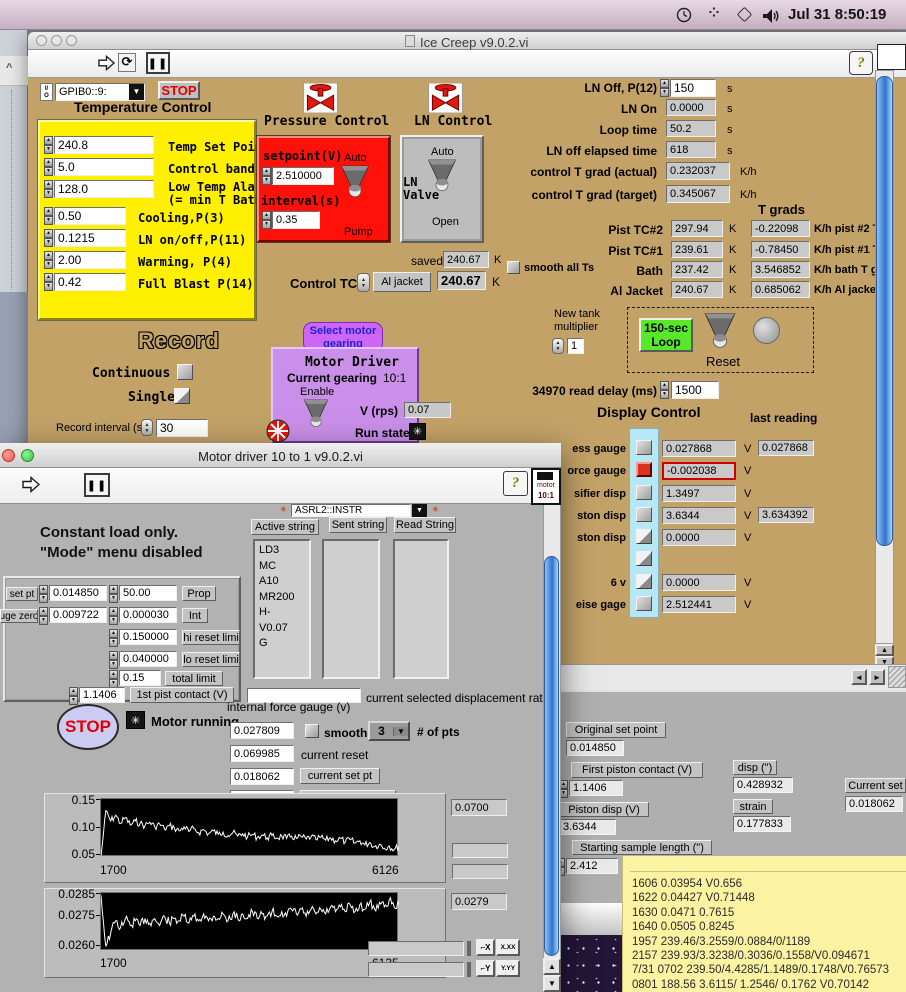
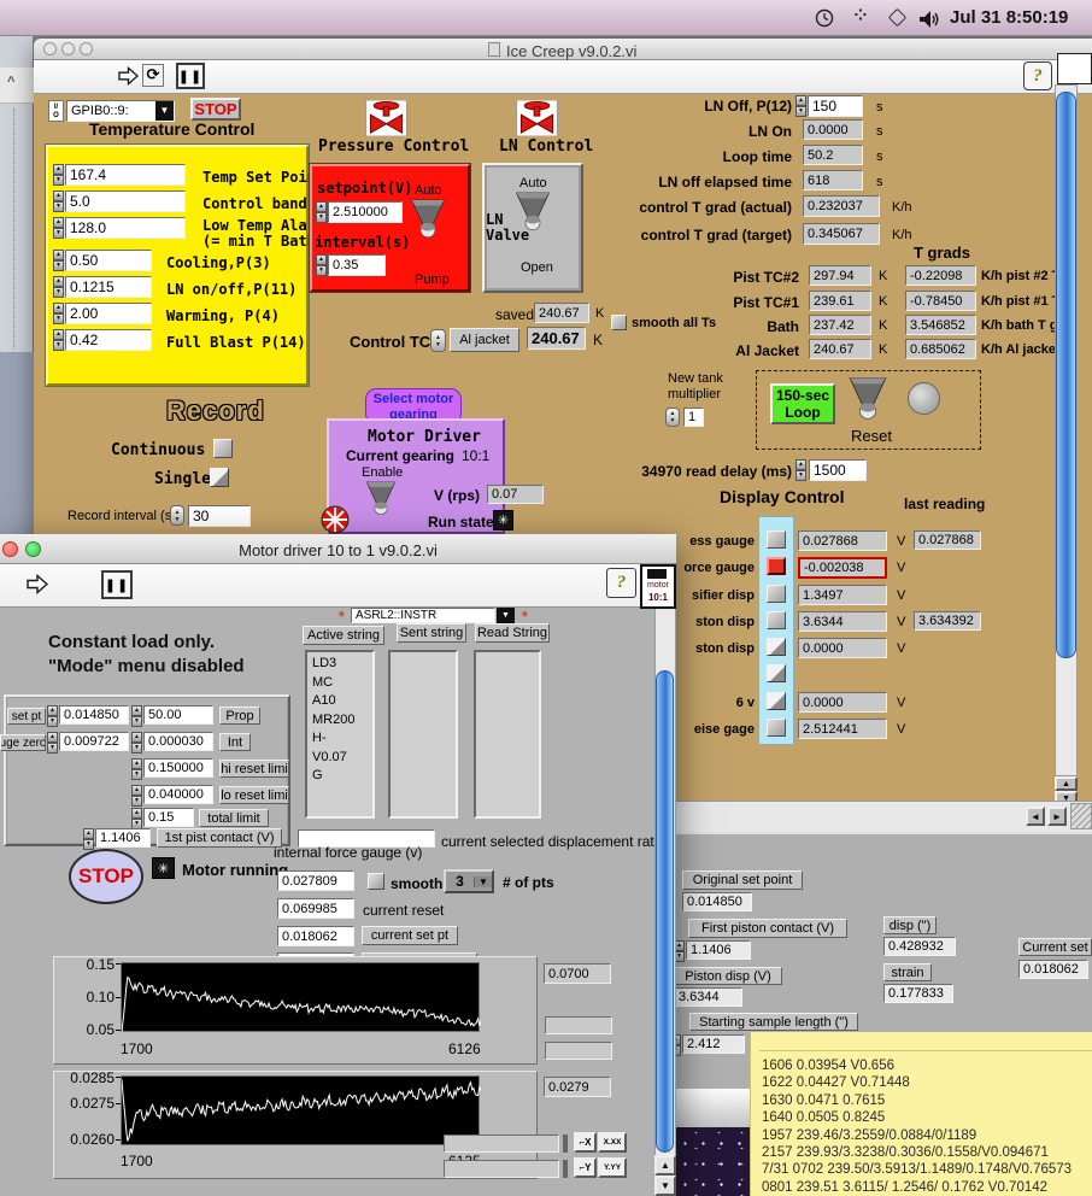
  ^
  Ice Creep v9.0.2.vi
  ⟳
  ❚❚
  ?
  GPIB0::9:
  ▼
  STOP
  Temperature Control
- 240.8
+ 167.4
  Temp Set Poi
  5.0
  Control band
  128.0
  Low Temp Ala
  (= min T Bat
  0.50
  Cooling,P(3)
  0.1215
  LN on/off,P(11)
  2.00
  Warming, P(4)
  0.42
  Full Blast P(14)
  Pressure Control
  LN Control
  setpoint(V)
  2.510000
  Auto
  interval(s)
  0.35
  Pump
  Auto
  LN
  Valve
  Open
  saved
  240.67
  K
  Control TC
  Al jacket
  240.67
  K
  LN Off, P(12)
  150
  s
  LN On
  0.0000
  s
  Loop time
  50.2
  s
  LN off elapsed time
  618
  s
  control T grad (actual)
  0.232037
  K/h
  control T grad (target)
  0.345067
  K/h
  T grads
  Pist TC#2
  297.94
  K
  -0.22098
  K/h pist #2
  Pist TC#1
  239.61
  K
  -0.78450
  K/h pist #1
  smooth all Ts
  Bath
  237.42
  K
  3.546852
  K/h bath T
  Al Jacket
  240.67
  K
  0.685062
  K/h Al jacke
  New tank
  multiplier
  1
  150-sec
  Loop
  Reset
  34970 read delay (ms)
  1500
  Display Control
  last reading
  ess gauge
  0.027868
  V
  0.027868
  orce gauge
  -0.002038
  V
  sifier disp
  1.3497
  V
  ston disp
  3.6344
  V
  3.634392
  ston disp
  0.0000
  V
  6 v
  0.0000
  V
  eise gage
  2.512441
  V
  Record
  Continuous
  Single
  Record interval (s
  30
  Select motor
  gearing
  Motor Driver
  Current gearing
  10:1
  Enable
  V (rps)
  0.07
  Run state
  ✳
  ◄
  ►
  Original set point
  0.014850
  First piston contact (V)
  1.1406
  disp (")
  0.428932
  Current set
  0.018062
  Piston disp (V)
  3.6344
  strain
  0.177833
  Starting sample length (")
  2.412
  1606 0.03954 V0.656
  1622 0.04427 V0.71448
  1630 0.0471 0.7615
  1640 0.0505 0.8245
  1957 239.46/3.2559/0.0884/0/1189
  2157 239.93/3.3238/0.3036/0.1558/V0.094671
- 7/31 0702 239.50/4.4285/1.1489/0.1748/V0.76573
+ 7/31 0702 239.50/3.5913/1.1489/0.1748/V0.76573
- 0801 188.56 3.6115/ 1.2546/ 0.1762 V0.70142
+ 0801 239.51 3.6115/ 1.2546/ 0.1762 V0.70142
  Motor driver 10 to 1 v9.0.2.vi
  ❚❚
  ?
  10:1
  ✳
  ASRL2::INSTR
  ✳
  Constant load only.
  "Mode" menu disabled
  Active string
  Sent string
  Read String
  LD3
  MC
  A10
  MR200
  H-
  V0.07
  G
  set pt
  0.014850
  uge zero
  0.009722
  50.00
  Prop
  0.000030
  Int
  0.150000
  hi reset limi
  0.040000
  lo reset limi
  0.15
  total limit
  1.1406
  1st pist contact (V)
  current selected displacement rat
  STOP
  ✳
  Motor runnin
  internal force gauge (v)
  0.027809
  smooth
  3
  ▼
  # of pts
  0.069985
  current reset
  0.018062
  current set pt
  0.15
  0.10
  0.05
  1700
  6126
  0.0700
  0.0285
  0.0275
  0.0260
  1700
  0.0279
  ⌐X
  ⌐Y
  ▲
  ▼
  ⁘
  Jul 31 8:50:19
